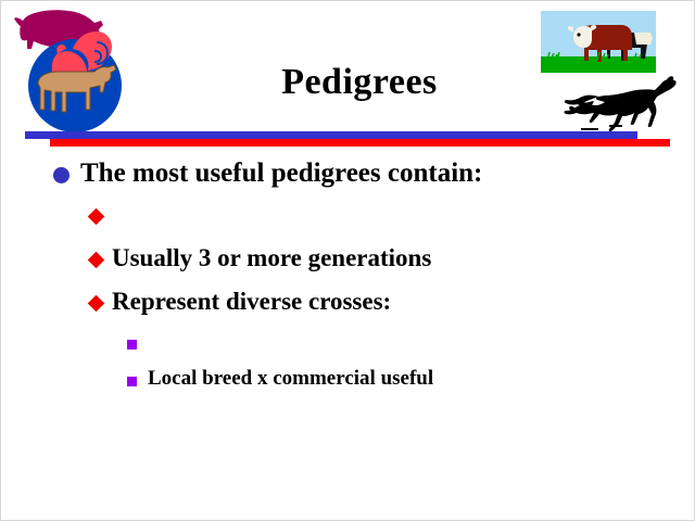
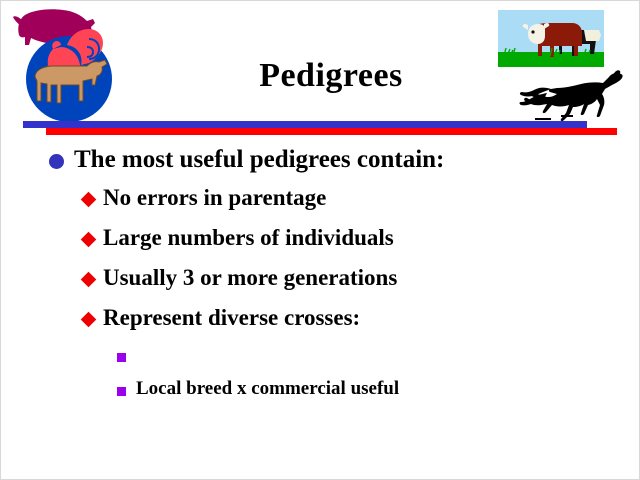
  Pedigrees
  The most useful pedigrees contain:
+ No errors in parentage
+ Large numbers of individuals
  Usually 3 or more generations
  Represent diverse crosses:
  Local breed x commercial useful
